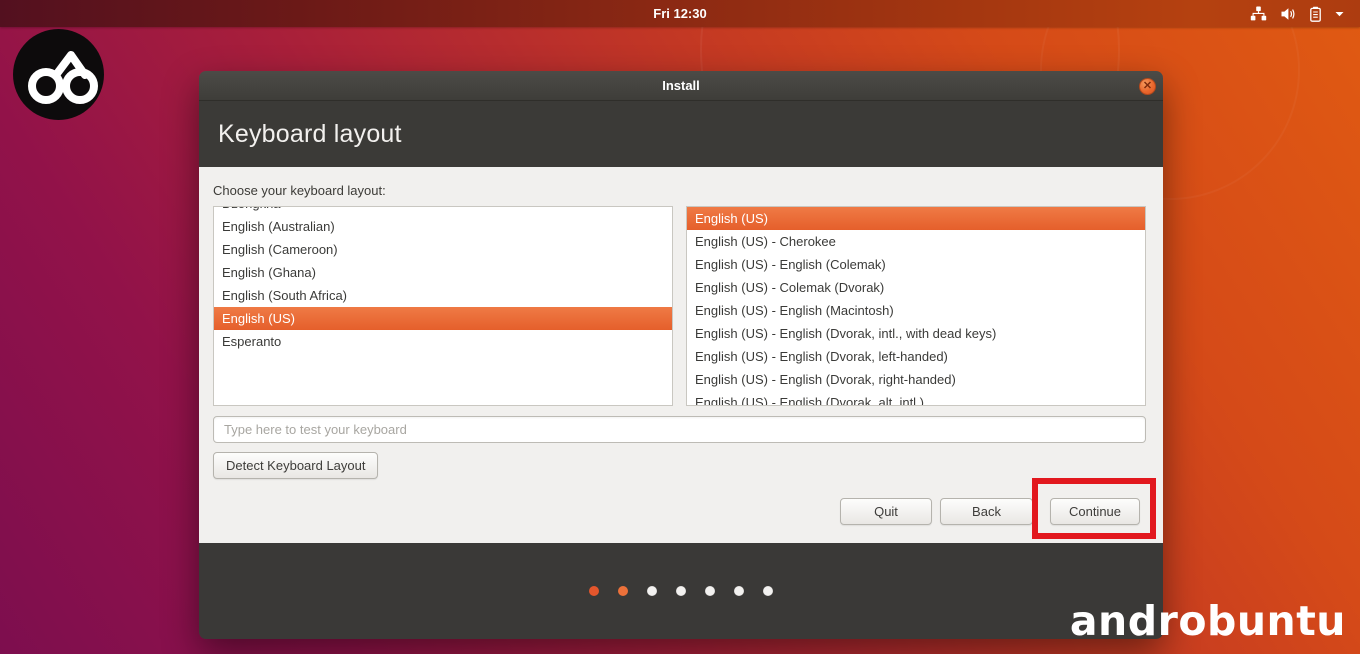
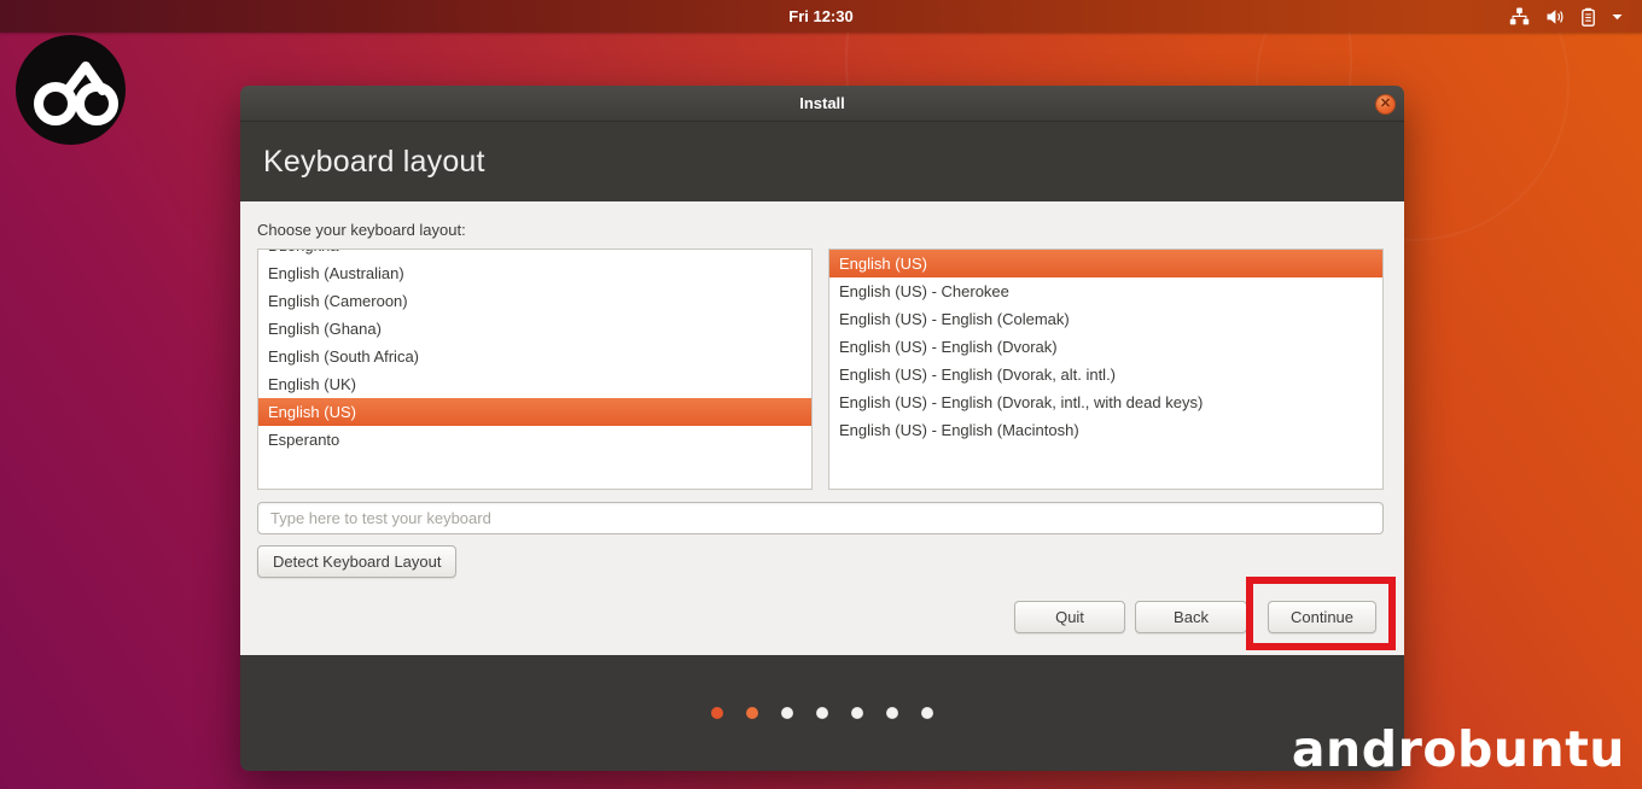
  Fri 12:30
  Install
  ✕
  Keyboard layout
  Choose your keyboard layout:
  English (Australian)
  English (Cameroon)
  English (Ghana)
  English (South Africa)
+ English (UK)
  English (US)
  Esperanto
  English (US)
  English (US) - Cherokee
  English (US) - English (Colemak)
- English (US) - Colemak (Dvorak)
+ English (US) - English (Dvorak)
- English (US) - English (Macintosh)
+ English (US) - English (Dvorak, alt. intl.)
  English (US) - English (Dvorak, intl., with dead keys)
- English (US) - English (Dvorak, left-handed)
- English (US) - English (Dvorak, right-handed)
- English (US) - English (Dvorak, alt. intl.)
+ English (US) - English (Macintosh)
  Type here to test your keyboard
  Detect Keyboard Layout
  Quit
  Back
  Continue
  androbuntu
